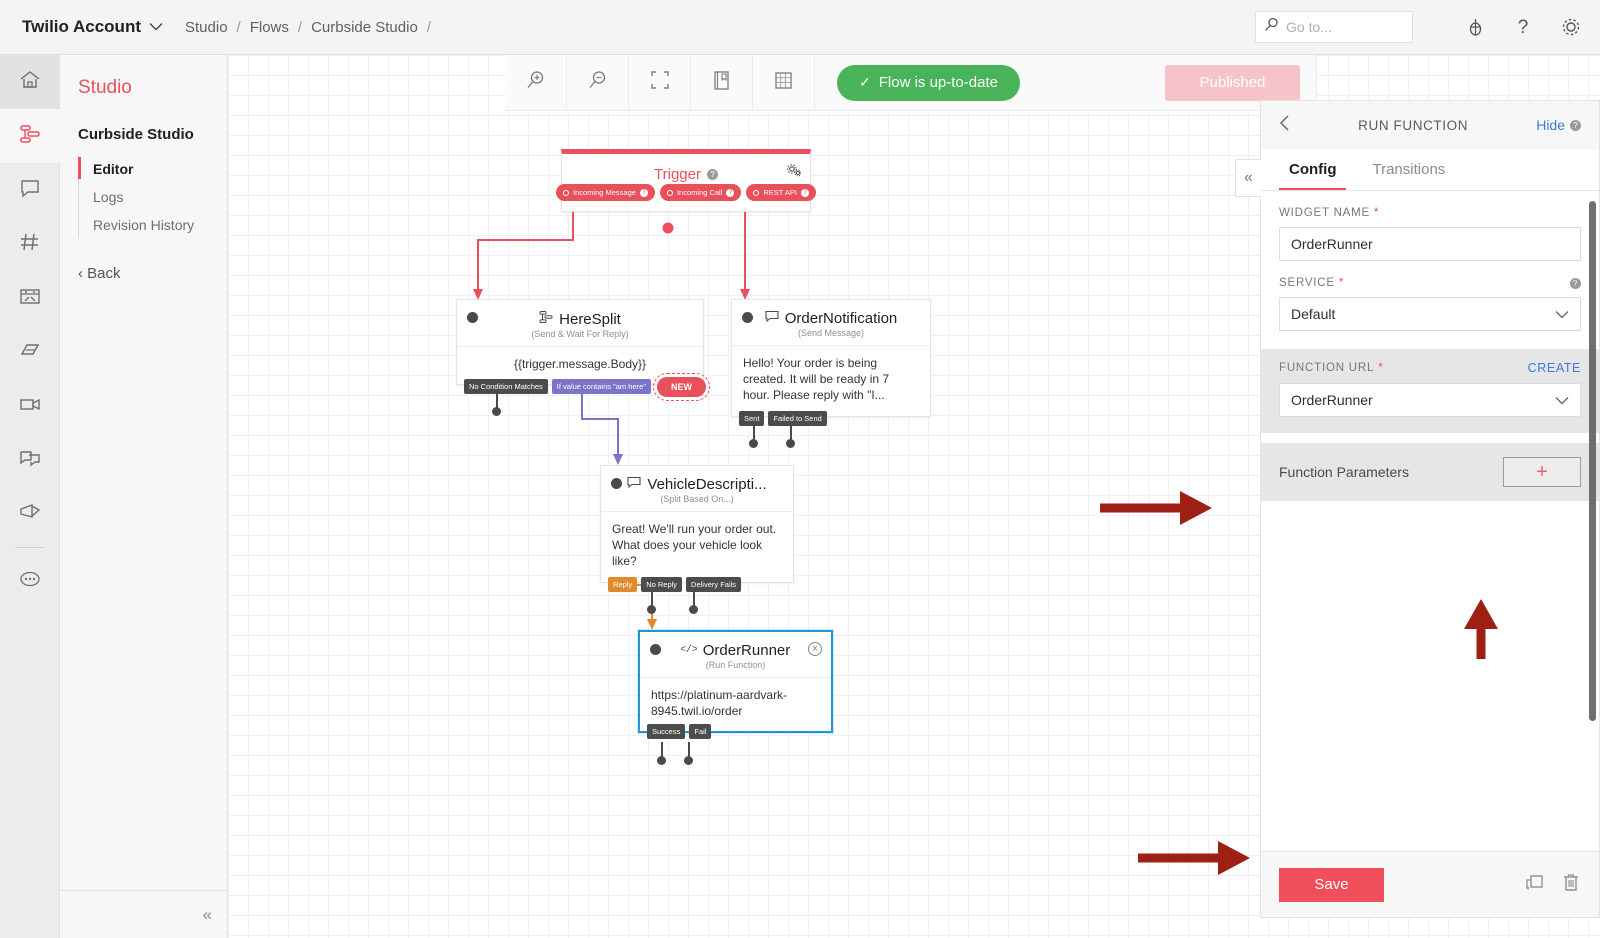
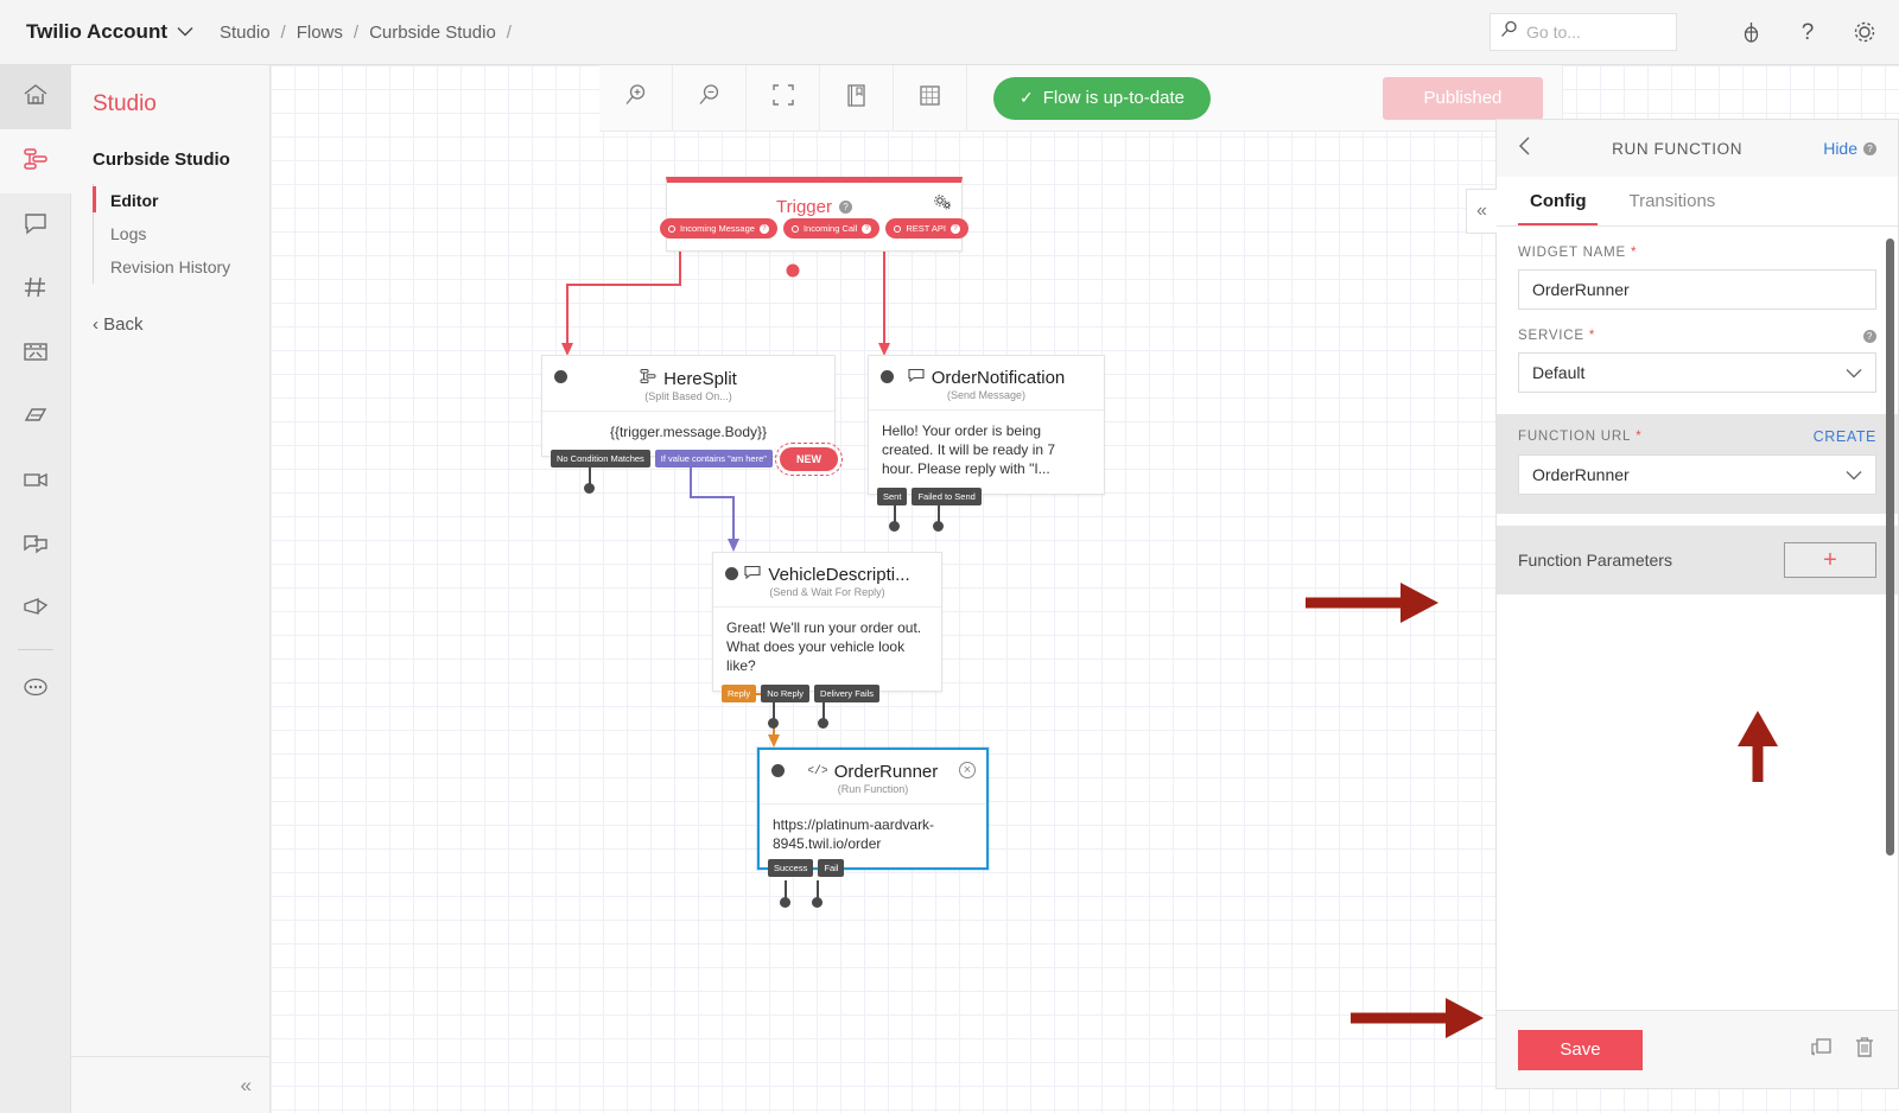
  Twilio Account
  Studio
  /
  Flows
  /
  Curbside Studio
  /
  Go to...
  ?
  Studio
  Curbside Studio
  Editor
  Logs
  Revision History
  ‹ Back
  «
  ✓
  Flow is up-to-date
  Published
  Trigger
  ?
  Incoming Message
  Incoming Call
  REST API
  HereSplit
- (Send & Wait For Reply)
+ (Split Based On...)
  {{trigger.message.Body}}
  No Condition Matches
  If value contains "am here"
  NEW
  OrderNotification
  (Send Message)
  Hello! Your order is being created. It will be ready in 7 hour. Please reply with "I...
  Sent
  Failed to Send
  VehicleDescripti...
- (Split Based On...)
+ (Send & Wait For Reply)
  Great! We'll run your order out. What does your vehicle look like?
  Reply
  No Reply
  Delivery Fails
  ×
  </>
  OrderRunner
  (Run Function)
  https://platinum-aardvark-8945.twil.io/order
  Success
  Fail
  «
  RUN FUNCTION
  Hide
  ?
  Config
  Transitions
  WIDGET NAME
  *
  OrderRunner
  SERVICE
  *
  ?
  Default
  FUNCTION URL
  *
  CREATE
  OrderRunner
  Function Parameters
  +
  Save
